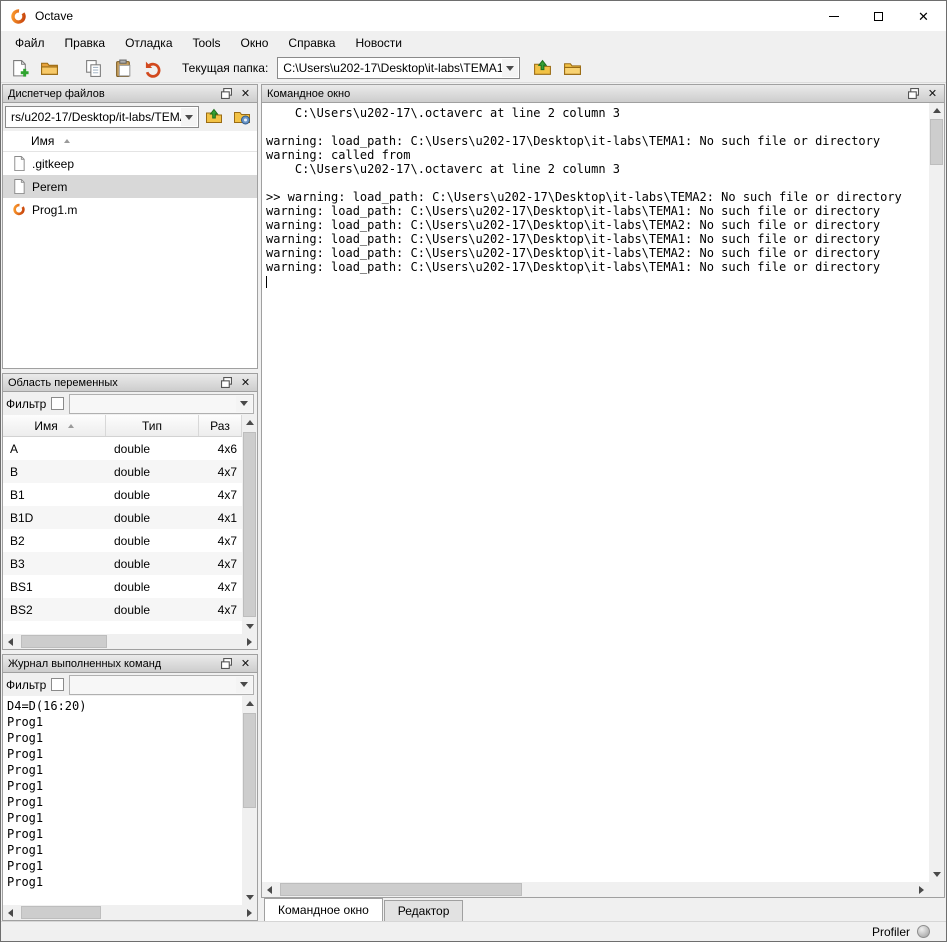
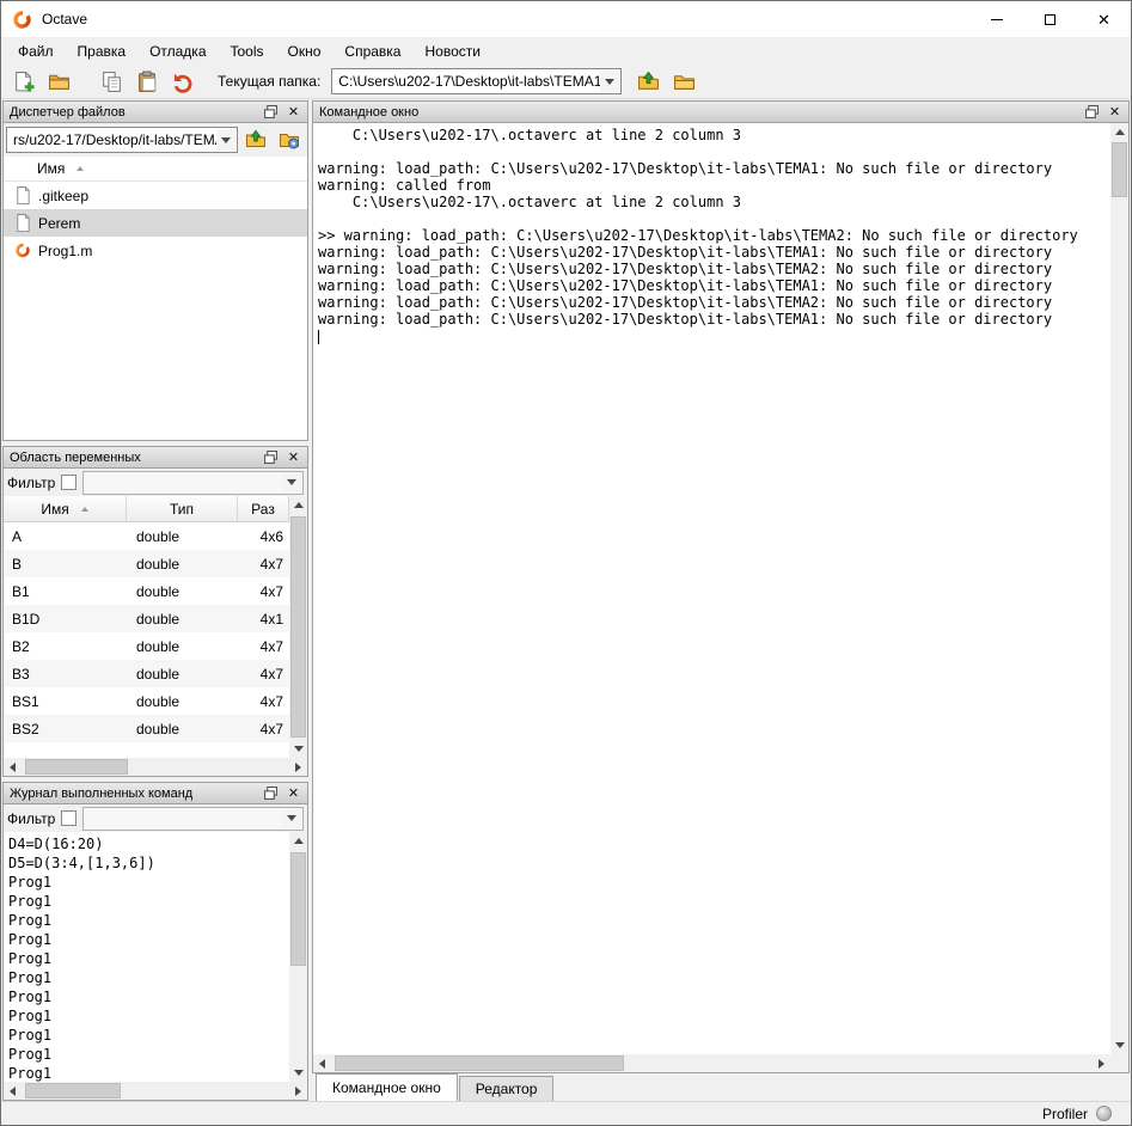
  Octave
  ✕
  Файл
  Правка
  Отладка
  Tools
  Окно
  Справка
  Новости
  Текущая папка:
  C:\Users\u202-17\Desktop\it-labs\TEMA1
  Диспетчер файлов
  ✕
  rs/u202-17/Desktop/it-labs/TEM
  Имя
  .gitkeep
  Perem
  Prog1.m
  Область переменных
  ✕
  Фильтр
  Имя
  Тип
  Раз
  A
  double
  4x6
  B
  double
  4x7
  B1
  double
  4x7
  B1D
  double
  4x1
  B2
  double
  4x7
  B3
  double
  4x7
  BS1
  double
  4x7
  BS2
  double
  4x7
  Журнал выполненных команд
  ✕
  Фильтр
  D4=D(16:20)
+ D5=D(3:4,[1,3,6])
  Prog1
  Prog1
  Prog1
  Prog1
  Prog1
  Prog1
  Prog1
  Prog1
  Prog1
  Prog1
  Prog1
  Командное окно
  ✕
  C:\Users\u202-17\.octaverc at line 2 column 3
  warning: load_path: C:\Users\u202-17\Desktop\it-labs\TEMA1: No such file or directory
  warning: called from
  C:\Users\u202-17\.octaverc at line 2 column 3
  >> warning: load_path: C:\Users\u202-17\Desktop\it-labs\TEMA2: No such file or directory
  warning: load_path: C:\Users\u202-17\Desktop\it-labs\TEMA1: No such file or directory
  warning: load_path: C:\Users\u202-17\Desktop\it-labs\TEMA2: No such file or directory
  warning: load_path: C:\Users\u202-17\Desktop\it-labs\TEMA1: No such file or directory
  warning: load_path: C:\Users\u202-17\Desktop\it-labs\TEMA2: No such file or directory
  warning: load_path: C:\Users\u202-17\Desktop\it-labs\TEMA1: No such file or directory
  Командное окно
  Редактор
  Profiler
